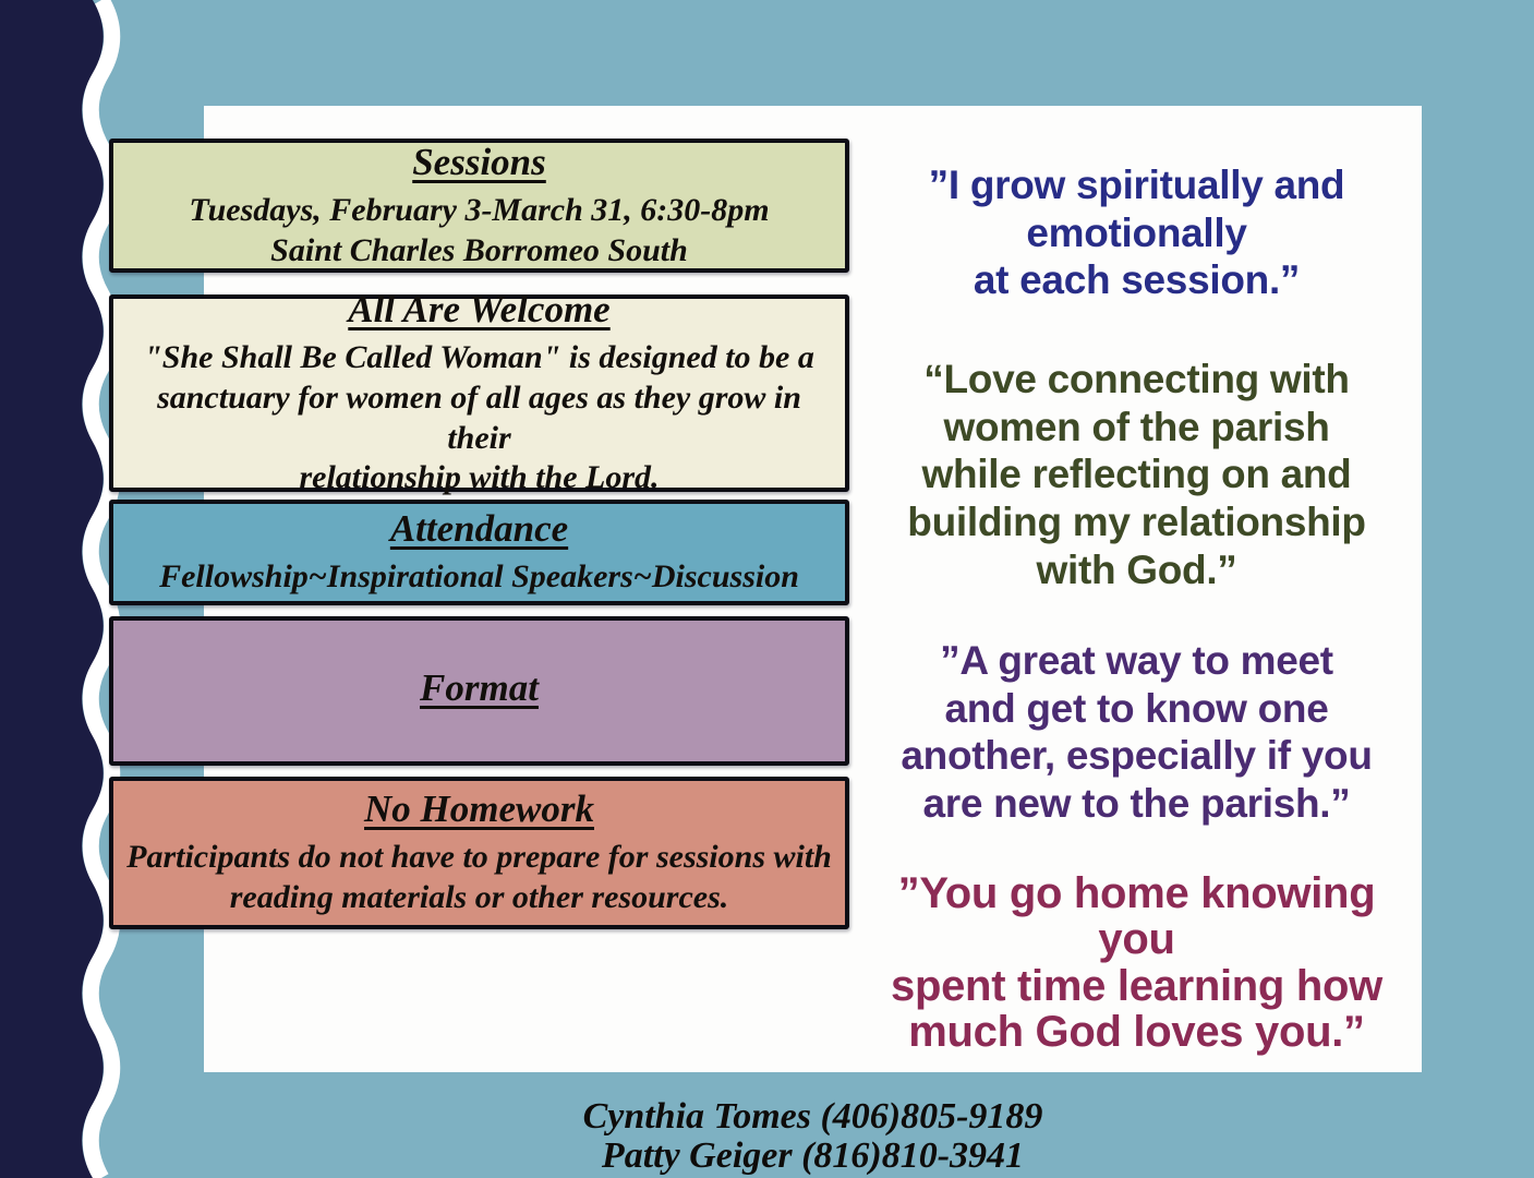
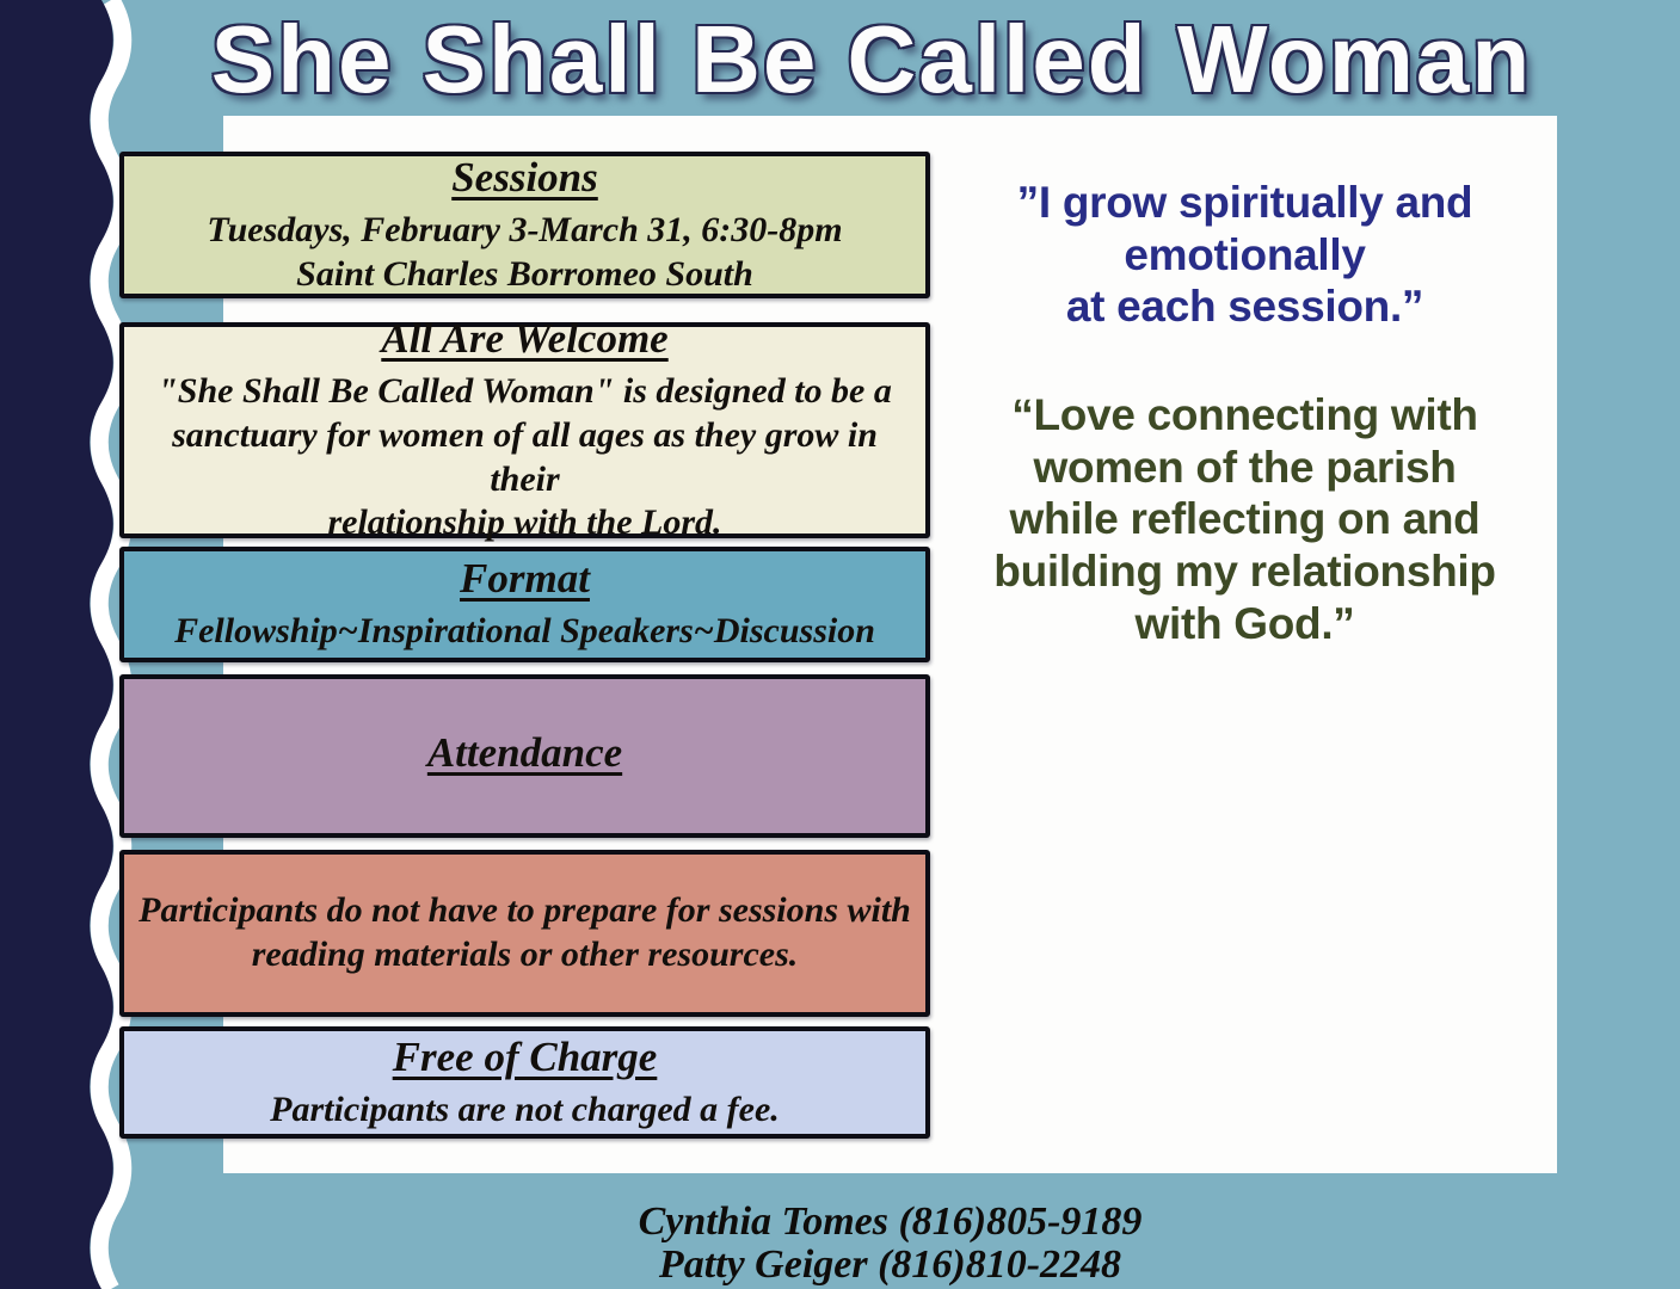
+ She Shall Be Called Woman
  Sessions
  Tuesdays, February 3-March 31, 6:30-8pm
  Saint Charles Borromeo South
  All Are Welcome
  "She Shall Be Called Woman" is designed to be a
  sanctuary for women of all ages as they grow in their
  relationship with the Lord.
- Attendance
+ Format
  Fellowship~Inspirational Speakers~Discussion
- Format
+ Attendance
- No Homework
  Participants do not have to prepare for sessions with
  reading materials or other resources.
+ Free of Charge
+ Participants are not charged a fee.
  ”I grow spiritually and
  emotionally
  at each session.”
  “Love connecting with
  women of the parish
  while reflecting on and
  building my relationship
  with God.”
- ”A great way to meet
- and get to know one
- another, especially if you
- are new to the parish.”
- ”You go home knowing you
- spent time learning how
- much God loves you.”
- Cynthia Tomes (406)805-9189
+ Cynthia Tomes (816)805-9189
- Patty Geiger (816)810-3941
+ Patty Geiger (816)810-2248
